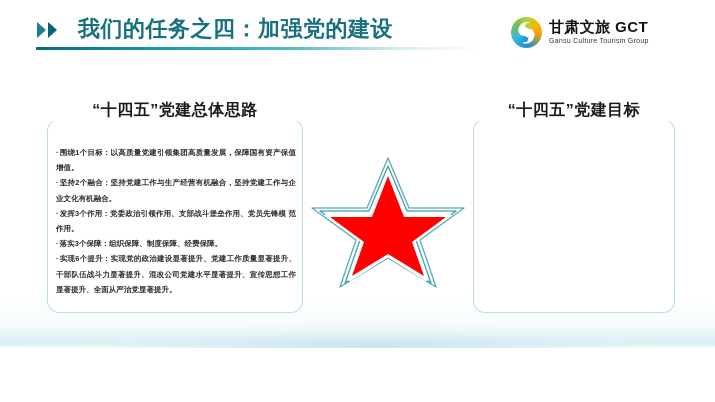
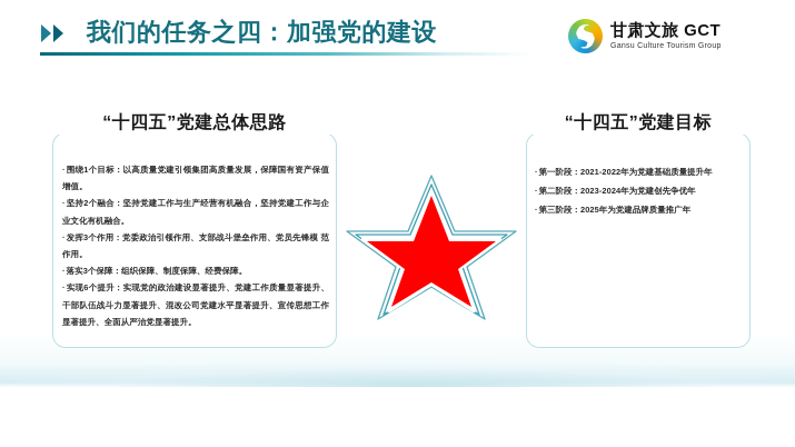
  我们的任务之四：加强党的建设
  甘肃文旅 GCT
  “十四五”党建总体思路
  ·围绕1个目标：以高质量党建引领集团高质量发展，保障国有资产保值增值。
  ·坚持2个融合：坚持党建工作与生产经营有机融合，坚持党建工作与企业文化有机融合。
  ·发挥3个作用：党委政治引领作用、支部战斗堡垒作用、党员先锋模 范作用。
  ·落实3个保障：组织保障、制度保障、经费保障。
  ·实现6个提升：实现党的政治建设显著提升、党建工作质量显著提升、 干部队伍战斗力显著提升、混改公司党建水平显著提升、宣传思想工作显著提升、全面从严治党显著提升。
  “十四五”党建目标
+ ·第一阶段：2021-2022年为党建基础质量提升年
+ ·第二阶段：2023-2024年为党建创先争优年
+ ·第三阶段：2025年为党建品牌质量推广年
